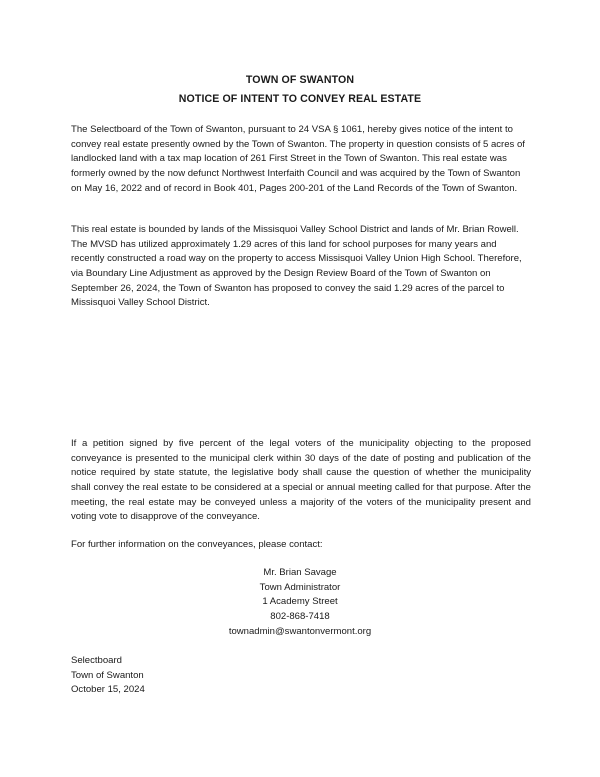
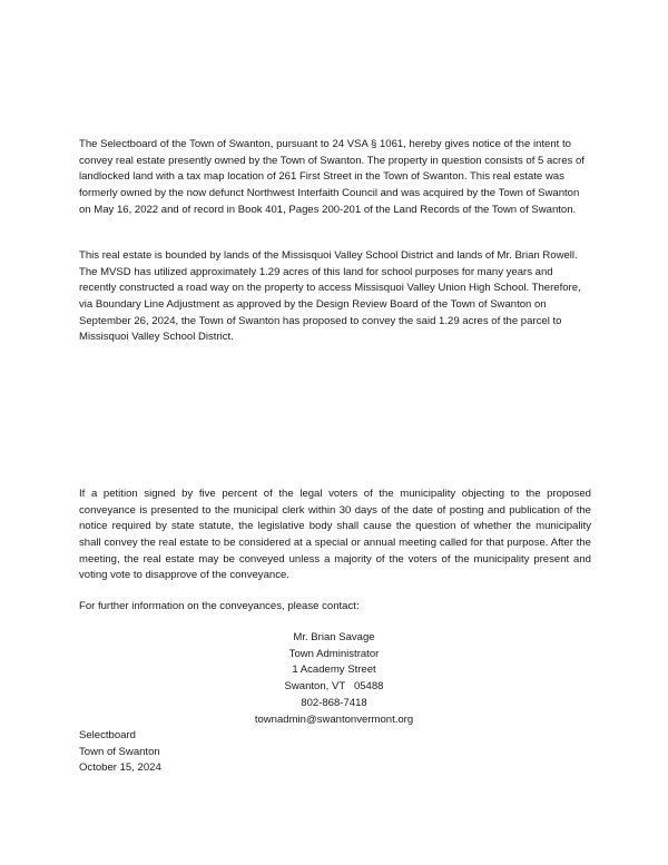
- TOWN OF SWANTON
- NOTICE OF INTENT TO CONVEY REAL ESTATE
  The Selectboard of the Town of Swanton, pursuant to 24 VSA § 1061, hereby gives notice of the intent to convey real estate presently owned by the Town of Swanton. The property in question consists of 5 acres of landlocked land with a tax map location of 261 First Street in the Town of Swanton. This real estate was formerly owned by the now defunct Northwest Interfaith Council and was acquired by the Town of Swanton on May 16, 2022 and of record in Book 401, Pages 200-201 of the Land Records of the Town of Swanton.
  This real estate is bounded by lands of the Missisquoi Valley School District and lands of Mr. Brian Rowell. The MVSD has utilized approximately 1.29 acres of this land for school purposes for many years and recently constructed a road way on the property to access Missisquoi Valley Union High School. Therefore, via Boundary Line Adjustment as approved by the Design Review Board of the Town of Swanton on September 26, 2024, the Town of Swanton has proposed to convey the said 1.29 acres of the parcel to Missisquoi Valley School District.
  If a petition signed by five percent of the legal voters of the municipality objecting to the proposed conveyance is presented to the municipal clerk within 30 days of the date of posting and publication of the notice required by state statute, the legislative body shall cause the question of whether the municipality shall convey the real estate to be considered at a special or annual meeting called for that purpose. After the meeting, the real estate may be conveyed unless a majority of the voters of the municipality present and voting vote to disapprove of the conveyance.
  For further information on the conveyances, please contact:
  Mr. Brian Savage
  Town Administrator
  1 Academy Street
+ Swanton, VT 05488
  802-868-7418
  townadmin@swantonvermont.org
  Selectboard
  Town of Swanton
  October 15, 2024
